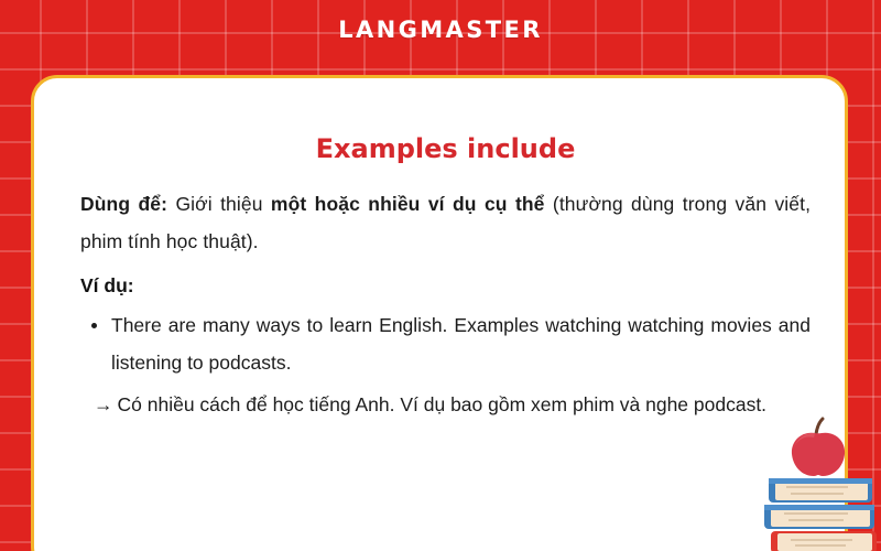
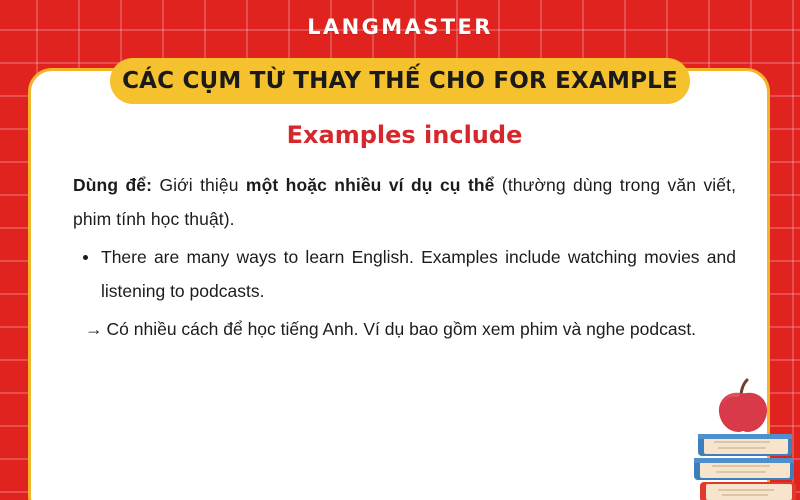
  LANGMASTER
+ CÁC CỤM TỪ THAY THẾ CHO FOR EXAMPLE
  Examples include
  Dùng để: Giới thiệu một hoặc nhiều ví dụ cụ thể (thường dùng trong văn viết, phim tính học thuật).
- Ví dụ:
- There are many ways to learn English. Examples watching watching movies and listening to podcasts.
+ There are many ways to learn English. Examples include watching movies and listening to podcasts.
  → Có nhiều cách để học tiếng Anh. Ví dụ bao gồm xem phim và nghe podcast.
